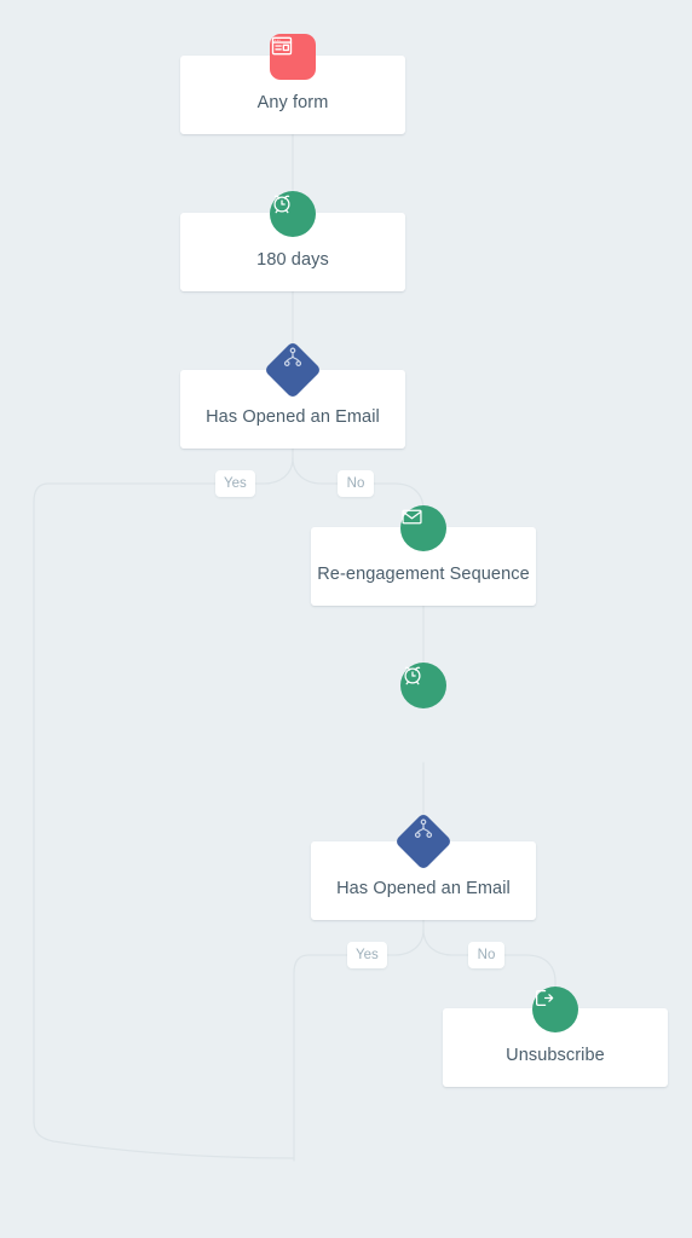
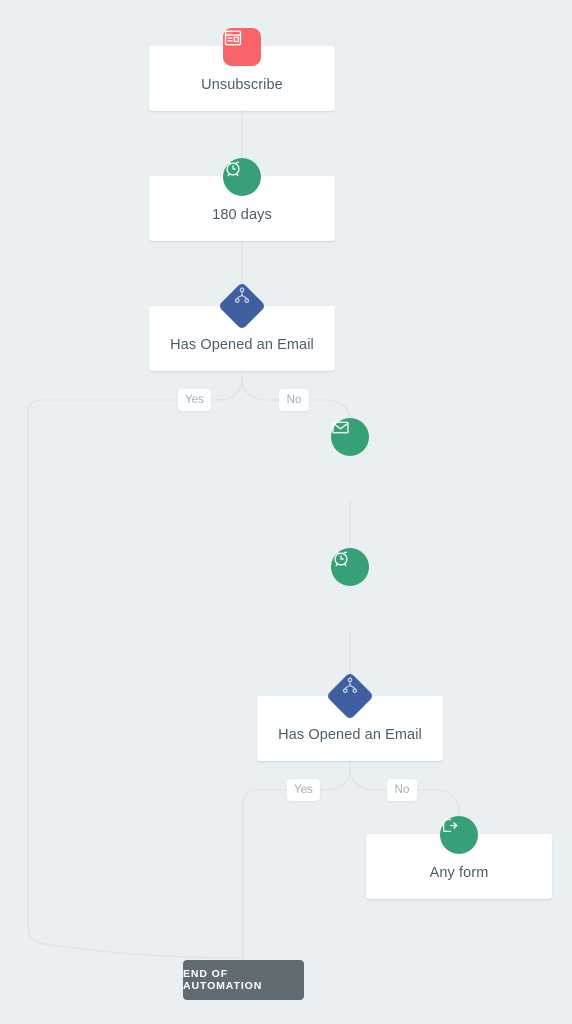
- Any form
+ Unsubscribe
  180 days
  Has Opened an Email
  Yes
  No
- Re-engagement Sequence
  Has Opened an Email
  Yes
  No
- Unsubscribe
+ Any form
+ END OF AUTOMATION
